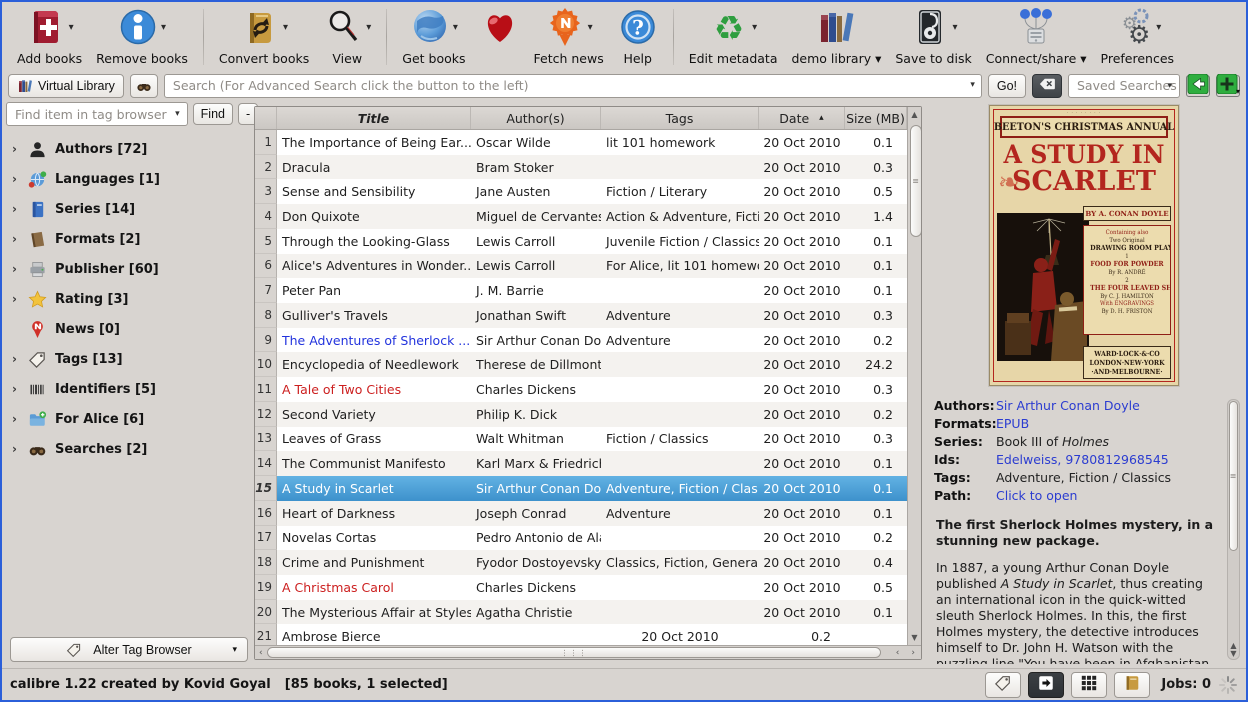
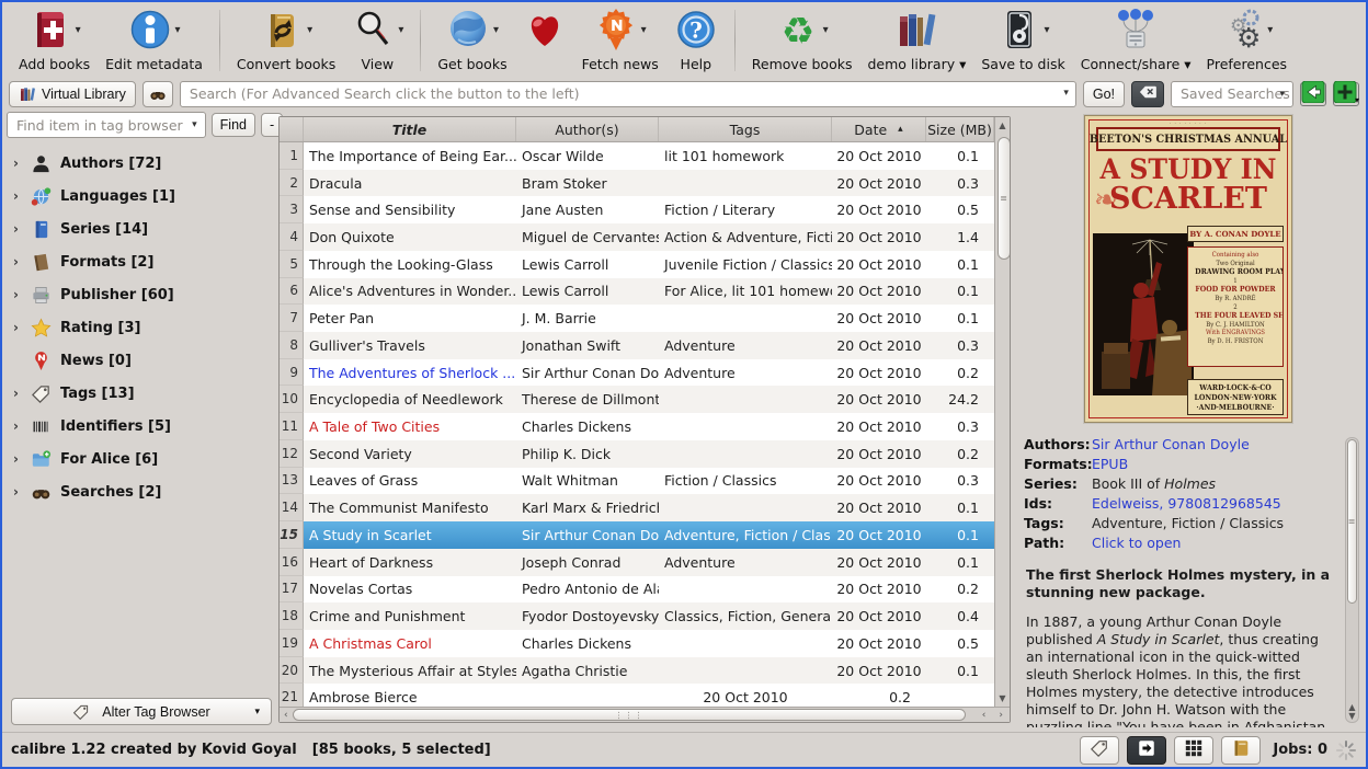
  ▾
  Add books
  ▾
- Remove books
+ Edit metadata
  ▾
  Convert books
  ▾
  View
  ▾
  Get books
  ▾
  Fetch news
  ?
  Help
  ♻
  ▾
- Edit metadata
+ Remove books
  demo library ▾
  ▾
  Save to disk
  Connect/share ▾
  ⚙
  ⚙
  ▾
  Preferences
  Virtual Library
  Search (For Advanced Search click the button to the left)
  ▾
  Go!
  Saved Searches
  ▾
  ▾
  Find item in tag browser
  ▾
  Find
  -
  ›
  Authors [72]
  ›
  Languages [1]
  ›
  Series [14]
  ›
  Formats [2]
  ›
  Publisher [60]
  ›
  Rating [3]
  News [0]
  ›
  Tags [13]
  ›
  Identifiers [5]
  ›
  For Alice [6]
  ›
  Searches [2]
  Alter Tag Browser
  ▾
  Title
  Author(s)
  Tags
  Date
  ▴
  Size (MB)
  1
  The Importance of Being Ear...
  Oscar Wilde
  lit 101 homework
  20 Oct 2010
  0.1
  2
  Dracula
  Bram Stoker
  20 Oct 2010
  0.3
  3
  Sense and Sensibility
  Jane Austen
  Fiction / Literary
  20 Oct 2010
  0.5
  4
  Don Quixote
  Action & Adventure, Ficti
  20 Oct 2010
  1.4
  5
  Through the Looking-Glass
  Lewis Carroll
  Juvenile Fiction / Classics
  20 Oct 2010
  0.1
  6
  Alice's Adventures in Wonder..
  Lewis Carroll
  For Alice, lit 101 homew
  20 Oct 2010
  0.1
  7
  Peter Pan
  J. M. Barrie
  20 Oct 2010
  0.1
  8
  Gulliver's Travels
  Jonathan Swift
  Adventure
  20 Oct 2010
  0.3
  9
  The Adventures of Sherlock ...
  Sir Arthur Conan Do
  Adventure
  20 Oct 2010
  0.2
  10
  Encyclopedia of Needlework
  Therese de Dillmont
  20 Oct 2010
  24.2
  11
  A Tale of Two Cities
  Charles Dickens
  20 Oct 2010
  0.3
  12
  Second Variety
  Philip K. Dick
  20 Oct 2010
  0.2
  13
  Leaves of Grass
  Walt Whitman
  Fiction / Classics
  20 Oct 2010
  0.3
  14
  The Communist Manifesto
  Karl Marx & Friedric
  20 Oct 2010
  0.1
  15
  A Study in Scarlet
  Sir Arthur Conan Do
  Adventure, Fiction / Clas
  20 Oct 2010
  0.1
  16
  Heart of Darkness
  Joseph Conrad
  Adventure
  20 Oct 2010
  0.1
  17
  Novelas Cortas
  Pedro Antonio de Al
  20 Oct 2010
  0.2
  18
  Crime and Punishment
  Fyodor Dostoyevsky
  Classics, Fiction, Genera
  20 Oct 2010
  0.4
  19
  A Christmas Carol
  Charles Dickens
  20 Oct 2010
  0.5
  20
  The Mysterious Affair at Styles
  Agatha Christie
  20 Oct 2010
  0.1
  21
  Ambrose Bierce
  20 Oct 2010
  0.2
  ▲
  ≡
  ▼
  ‹
  ⋮⋮⋮
  ‹
  ›
  BEETON'S CHRISTMAS ANNUAL
  A STUDY IN
  SCARLET
  ❧
  BY A. CONAN DOYLE
  DRAWING ROOM PLA
  FOOD FOR POWDER
  THE FOUR LEAVED SH
  WARD·LOCK·&·CO
  LONDON·NEW·YORK
  ·AND·MELBOURNE·
  Authors:
  Sir Arthur Conan Doyle
  Formats:
  EPUB
  Series:
  Book III of Holmes
  Ids:
  Edelweiss, 9780812968545
  Tags:
  Adventure, Fiction / Classics
  Path:
  Click to open
  The first Sherlock Holmes mystery, in a stunning new package.
  In 1887, a young Arthur Conan Doyle published A Study in Scarlet, thus creating an international icon in the quick-witted sleuth Sherlock Holmes. In this, the first Holmes mystery, the detective introduces himself to Dr. John H. Watson with the puzzling line "You have been in Afghanistan,
  ≡
  ▲
  ▼
  calibre 1.22 created by Kovid Goyal
- [85 books, 1 selected]
+ [85 books, 5 selected]
  Jobs: 0
